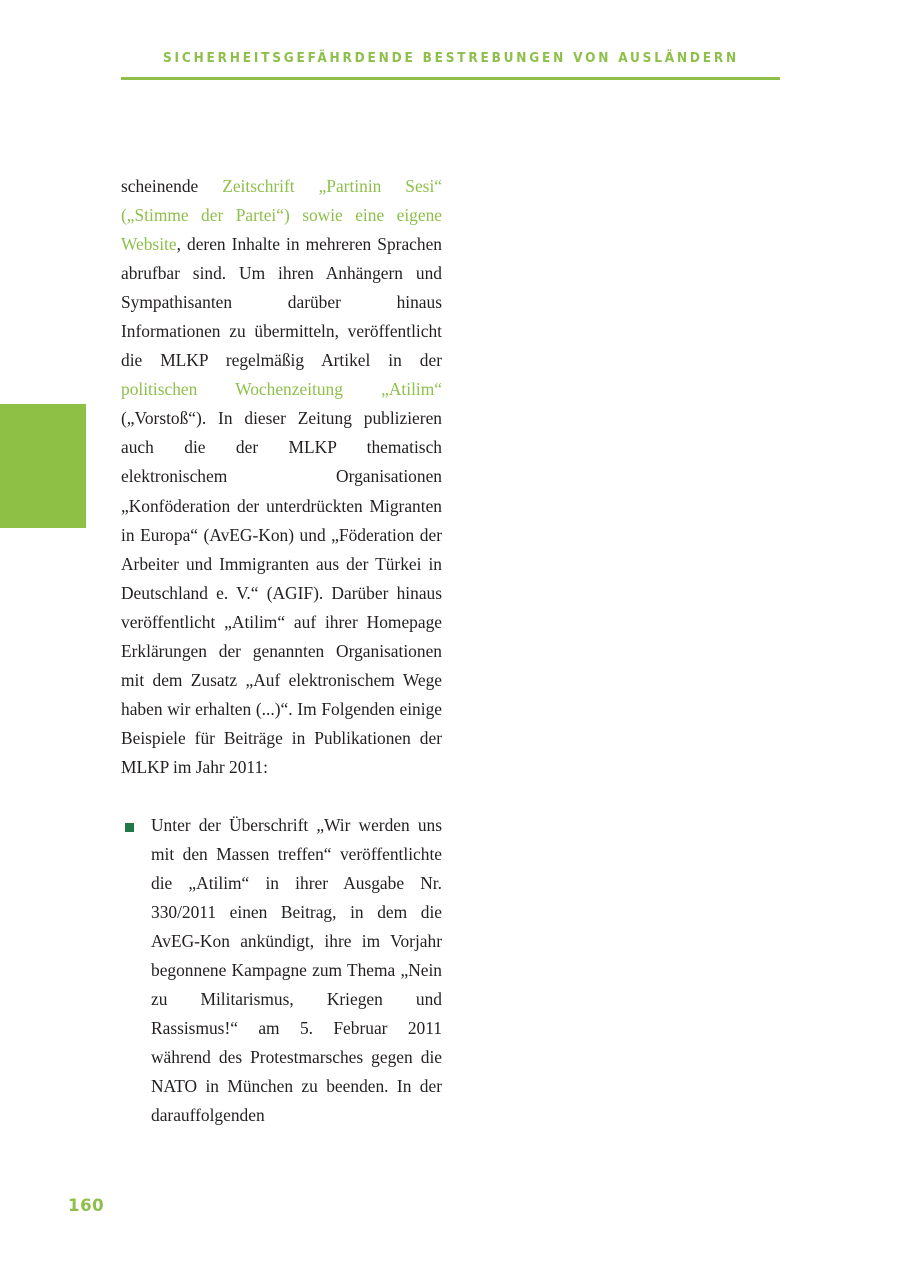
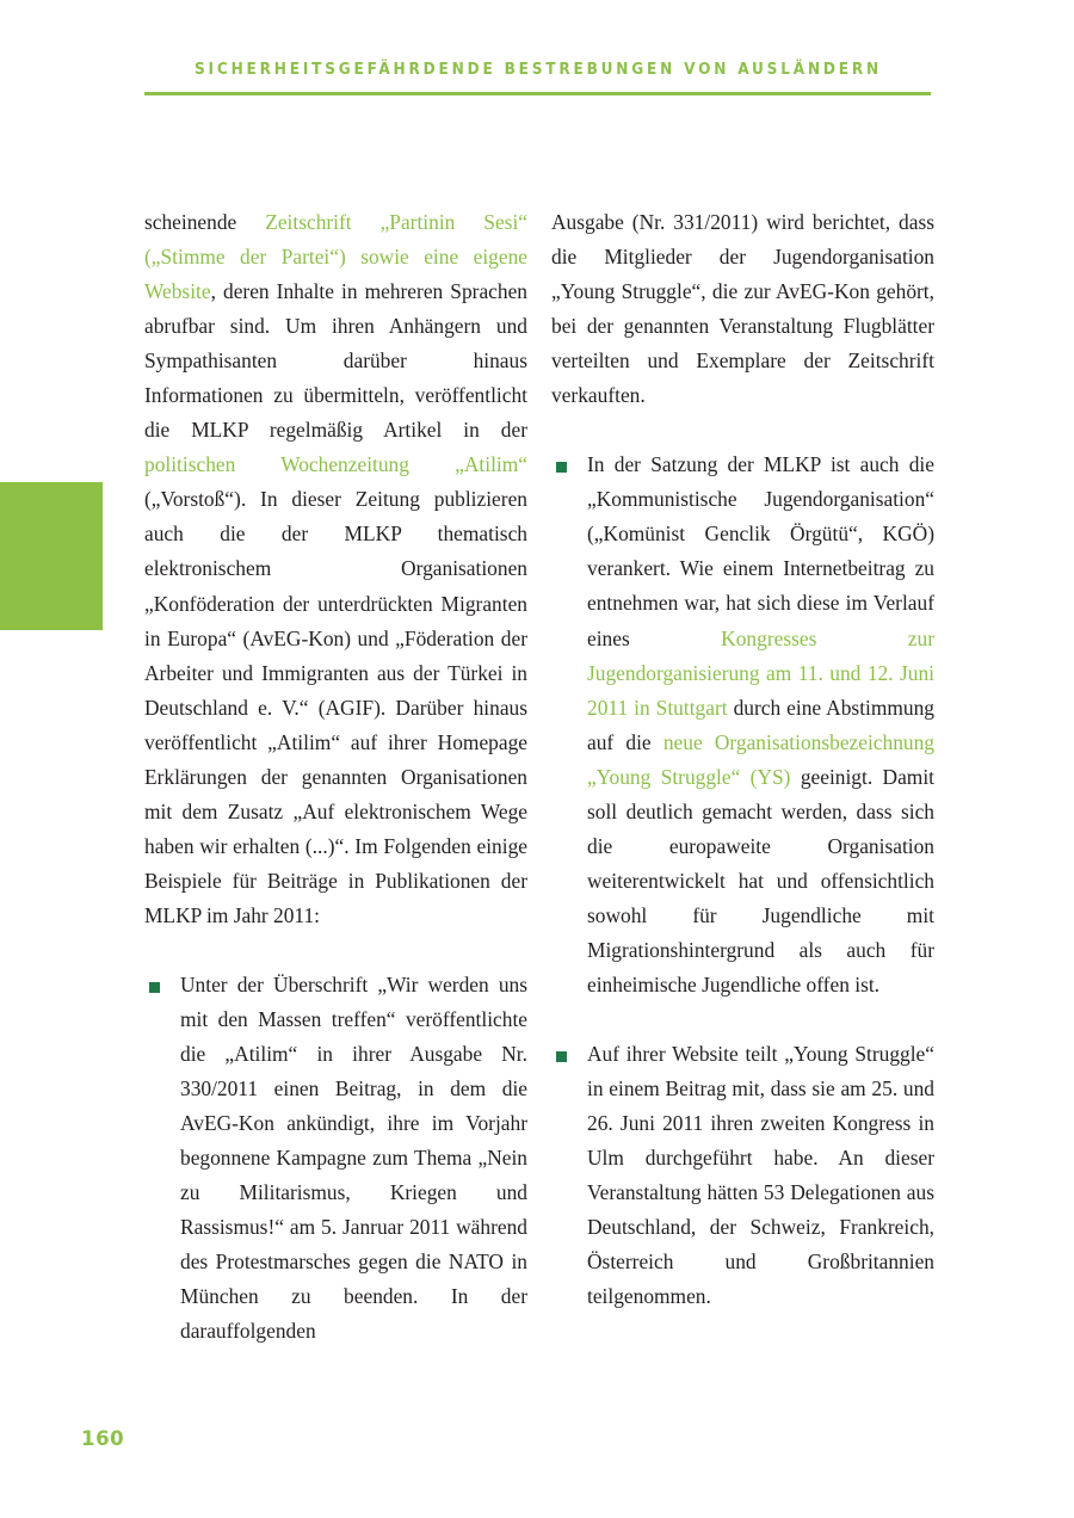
  SICHERHEITSGEFÄHRDENDE BESTREBUNGEN VON AUSLÄNDERN
  scheinende Zeitschrift „Partinin Sesi“ („Stimme der Partei“) sowie eine ei­gene Website, deren Inhalte in meh­reren Sprachen abrufbar sind. Um ihren Anhängern und Sympathisanten darüber hinaus Informationen zu übermitteln, veröffentlicht die MLKP regelmäßig Artikel in der politischen Wochenzeitung „Atilim“ („Vorstoß“). In dieser Zeitung publizieren auch die der MLKP thematisch elektronischem Organisationen „Konföderation der unterdrückten Migranten in Europa“ (AvEG-Kon) und „Föderation der Arbeiter und Immigranten aus der Türkei in Deutschland e. V.“ (AGIF). Darüber hinaus veröffentlicht „Atilim“ auf ihrer Homepage Erklärungen der genannten Organisationen mit dem Zusatz „Auf elektronischem Wege haben wir erhalten (...)“. Im Folgenden einige Beispiele für Beiträge in Publi­kationen der MLKP im Jahr 2011:
- Unter der Überschrift „Wir werden uns mit den Massen treffen“ veröf­fentlichte die „Atilim“ in ihrer Aus­gabe Nr. 330/2011 einen Beitrag, in dem die AvEG-Kon ankündigt, ihre im Vorjahr begonnene Kampagne zum Thema „Nein zu Militarismus, Kriegen und Rassismus!“ am 5. Feb­ruar 2011 während des Protestmar­sches gegen die NATO in München zu beenden. In der darauffolgenden
+ Unter der Überschrift „Wir werden uns mit den Massen treffen“ veröf­fentlichte die „Atilim“ in ihrer Aus­gabe Nr. 330/2011 einen Beitrag, in dem die AvEG-Kon ankündigt, ihre im Vorjahr begonnene Kampagne zum Thema „Nein zu Militarismus, Kriegen und Rassismus!“ am 5. Jan­ruar 2011 während des Protestmar­sches gegen die NATO in München zu beenden. In der darauffolgenden
+ Ausgabe (Nr. 331/2011) wird be­richtet, dass die Mitglieder der Ju­gendorganisation „Young Struggle“, die zur AvEG-Kon gehört, bei der genannten Veranstaltung Flugblätter verteilten und Exemplare der Zeit­schrift verkauften.
+ In der Satzung der MLKP ist auch die „Kommunistische Jugendorga­nisation“ („Komünist Genclik Ör­gütü“, KGÖ) verankert. Wie einem Internetbeitrag zu entnehmen war, hat sich diese im Verlauf eines Kon­gresses zur Jugendorganisierung am 11. und 12. Juni 2011 in Stutt­gart durch eine Abstimmung auf die neue Organisationsbezeich­nung „Young Struggle“ (YS) geei­nigt. Damit soll deutlich gemacht werden, dass sich die europaweite Organisation weiterentwickelt hat und offensichtlich sowohl für Ju­gendliche mit Migrationshintergrund als auch für einheimische Jugend­liche offen ist.
+ Auf ihrer Website teilt „Young Struggle“ in einem Beitrag mit, dass sie am 25. und 26. Juni 2011 ihren zweiten Kongress in Ulm durchgeführt habe. An dieser Veranstaltung hätten 53 Delegationen aus Deutschland, der Schweiz, Frankreich, Österreich und Großbritannien teilgenommen.
  160
